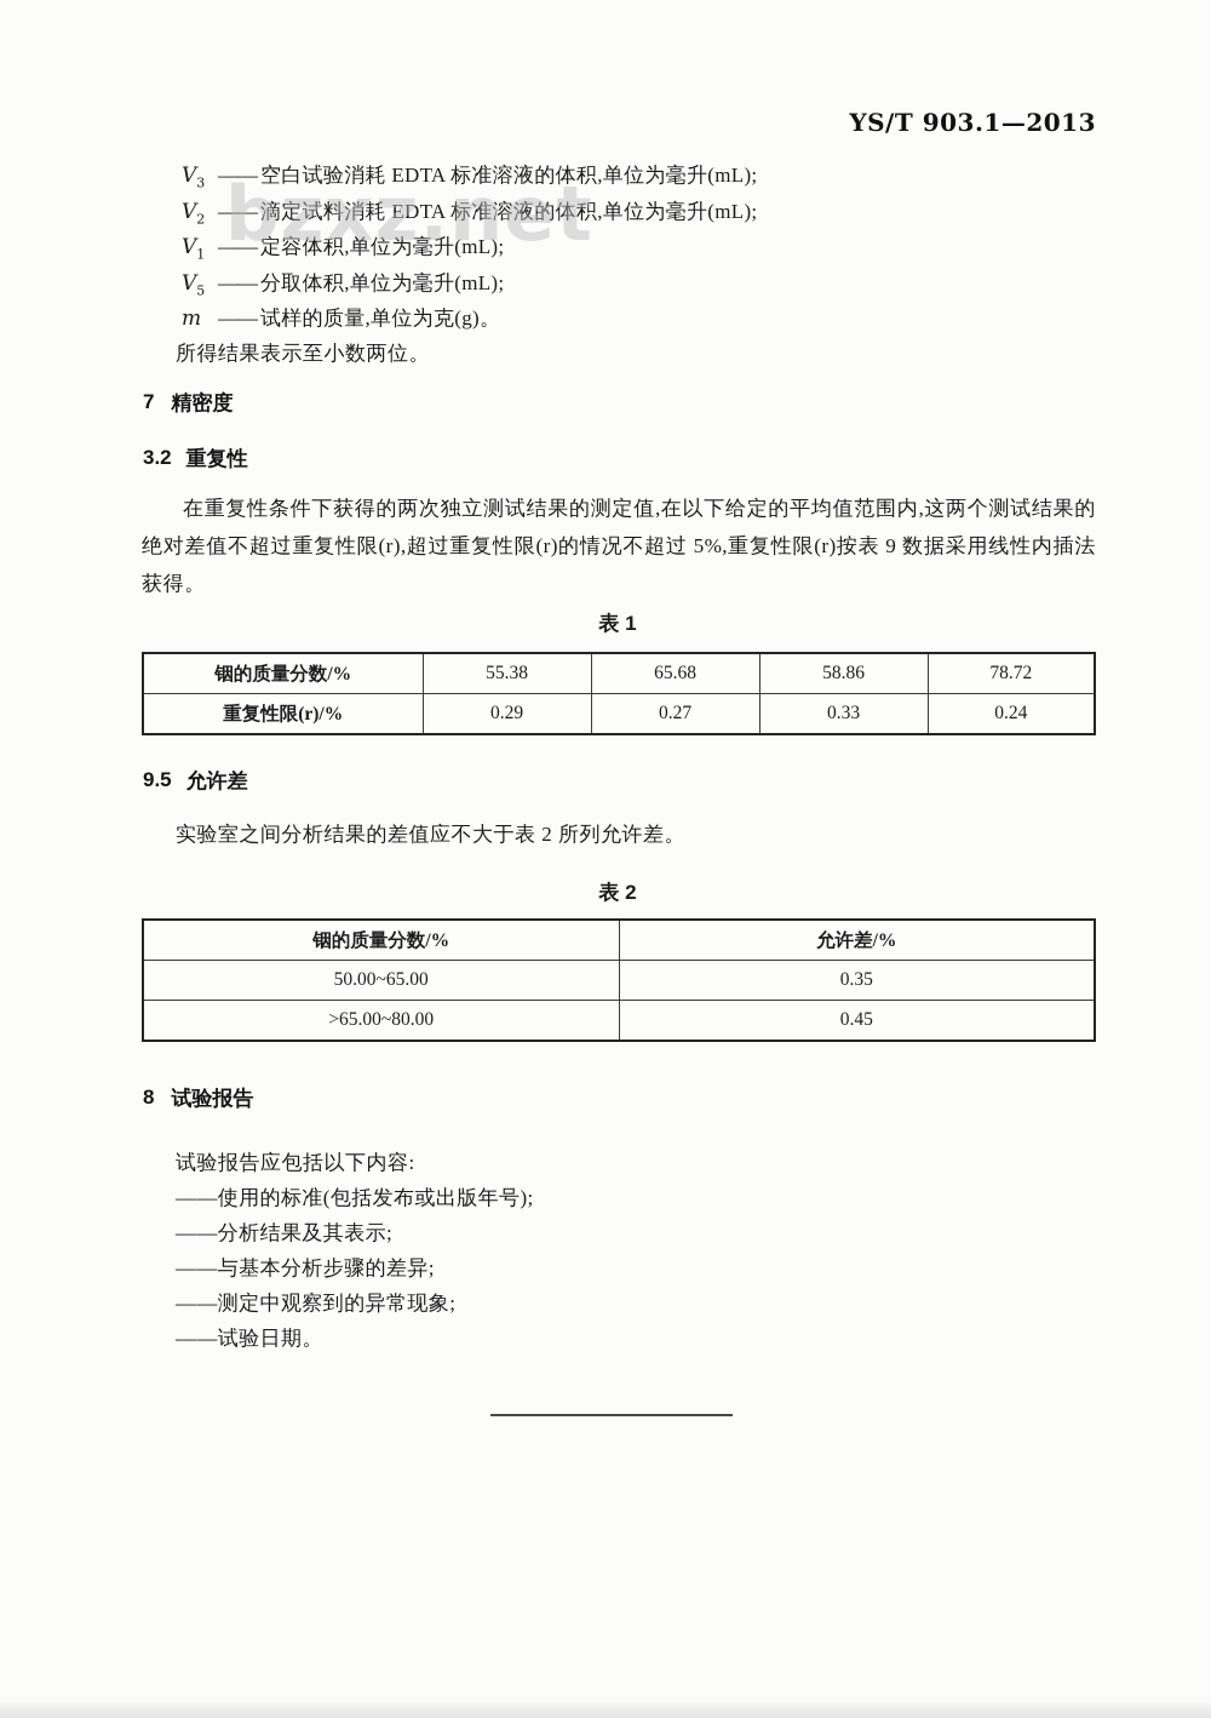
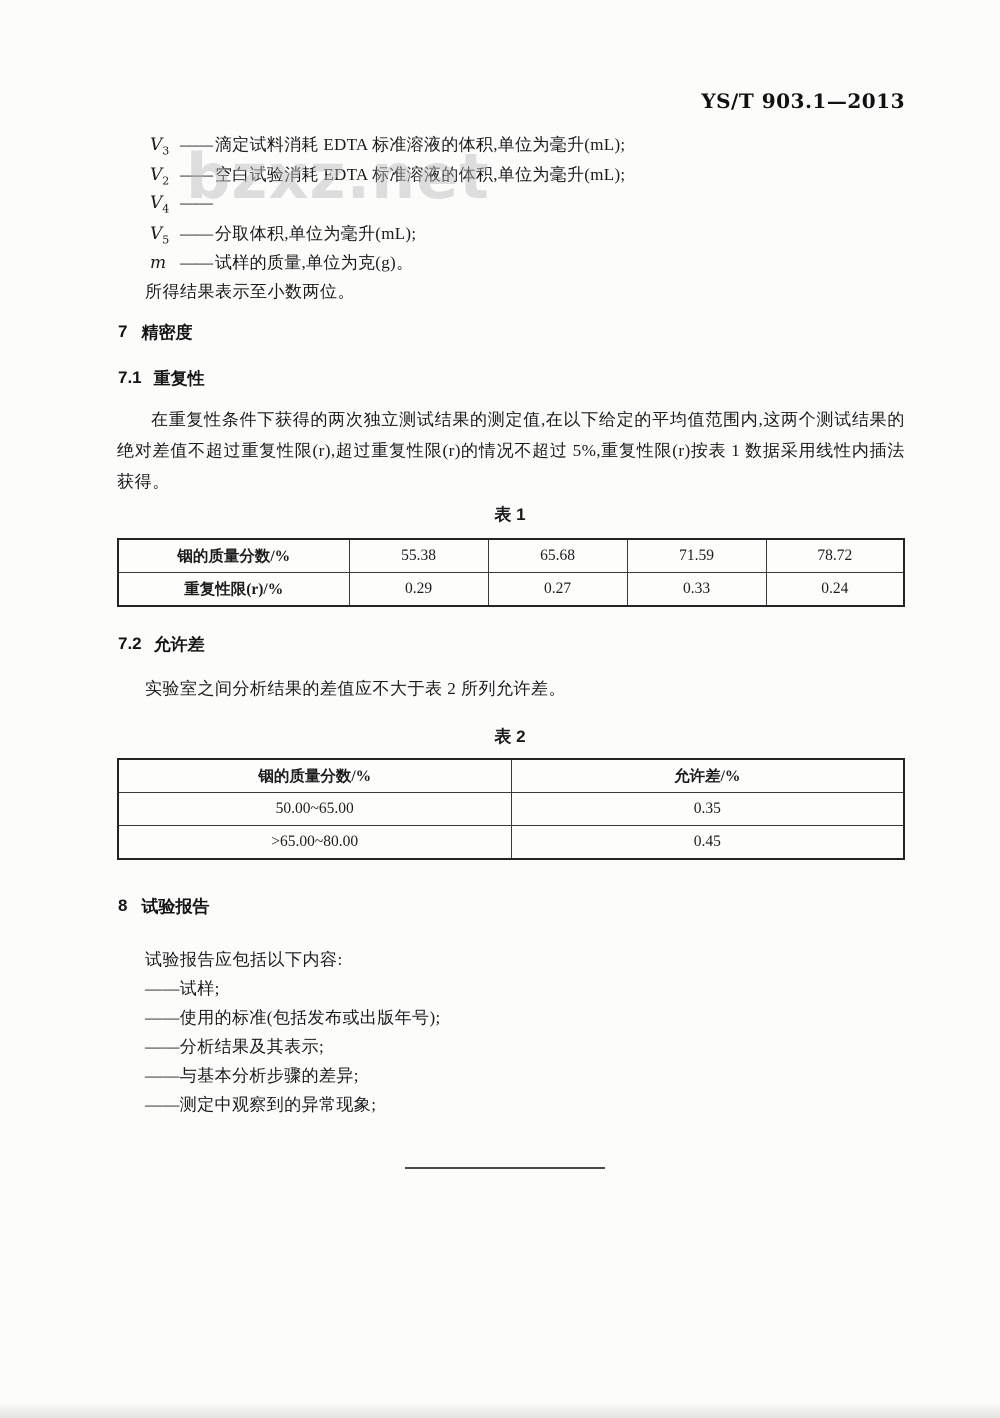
  bzxz.net
  YS/T 903.1—2013
  V3
  ——
- 空白试验消耗 EDTA 标准溶液的体积,单位为毫升(mL);
+ 滴定试料消耗 EDTA 标准溶液的体积,单位为毫升(mL);
  V2
  ——
- 滴定试料消耗 EDTA 标准溶液的体积,单位为毫升(mL);
+ 空白试验消耗 EDTA 标准溶液的体积,单位为毫升(mL);
- V1
+ V4
  ——
- 定容体积,单位为毫升(mL);
  V5
  ——
  分取体积,单位为毫升(mL);
  m
  ——
  试样的质量,单位为克(g)。
  所得结果表示至小数两位。
  7
  精密度
- 3.2
+ 7.1
  重复性
- 在重复性条件下获得的两次独立测试结果的测定值,在以下给定的平均值范围内,这两个测试结果的绝对差值不超过重复性限(r),超过重复性限(r)的情况不超过 5%,重复性限(r)按表 9 数据采用线性内插法获得。
+ 在重复性条件下获得的两次独立测试结果的测定值,在以下给定的平均值范围内,这两个测试结果的绝对差值不超过重复性限(r),超过重复性限(r)的情况不超过 5%,重复性限(r)按表 1 数据采用线性内插法获得。
  表 1
- 铟的质量分数/%	55.38	65.68	58.86	78.72
+ 铟的质量分数/%	55.38	65.68	71.59	78.72
  重复性限(r)/%	0.29	0.27	0.33	0.24
- 9.5
+ 7.2
  允许差
  实验室之间分析结果的差值应不大于表 2 所列允许差。
  表 2
  铟的质量分数/%	允许差/%
  50.00~65.00	0.35
  >65.00~80.00	0.45
  8
  试验报告
  试验报告应包括以下内容:
+ ——试样;
  ——使用的标准(包括发布或出版年号);
  ——分析结果及其表示;
  ——与基本分析步骤的差异;
  ——测定中观察到的异常现象;
- ——试验日期。
